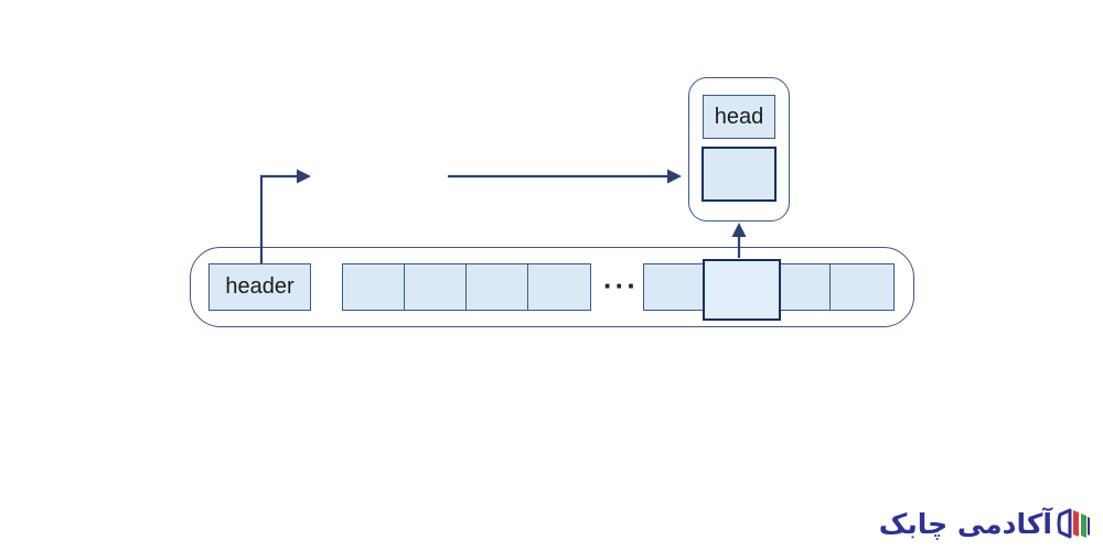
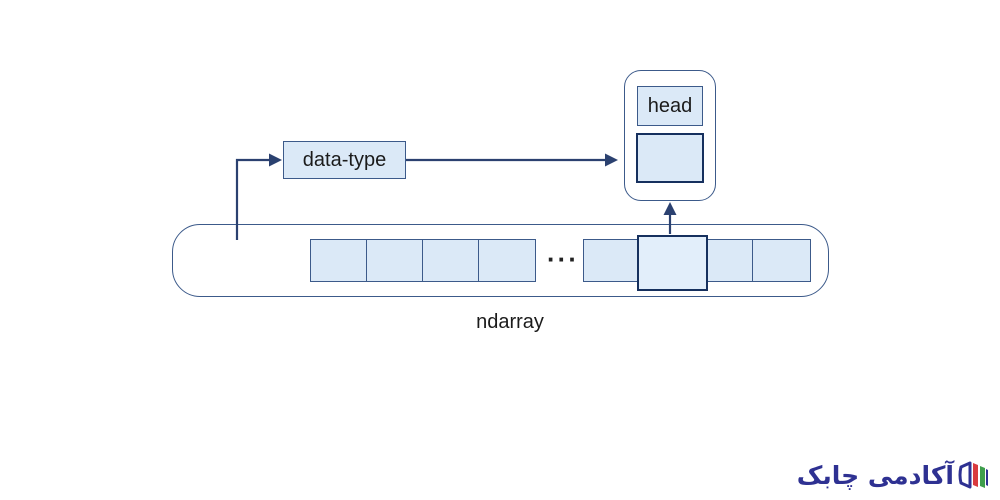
- header
  ···
+ ndarray
+ data-type
  head
  آکادمی چابک
